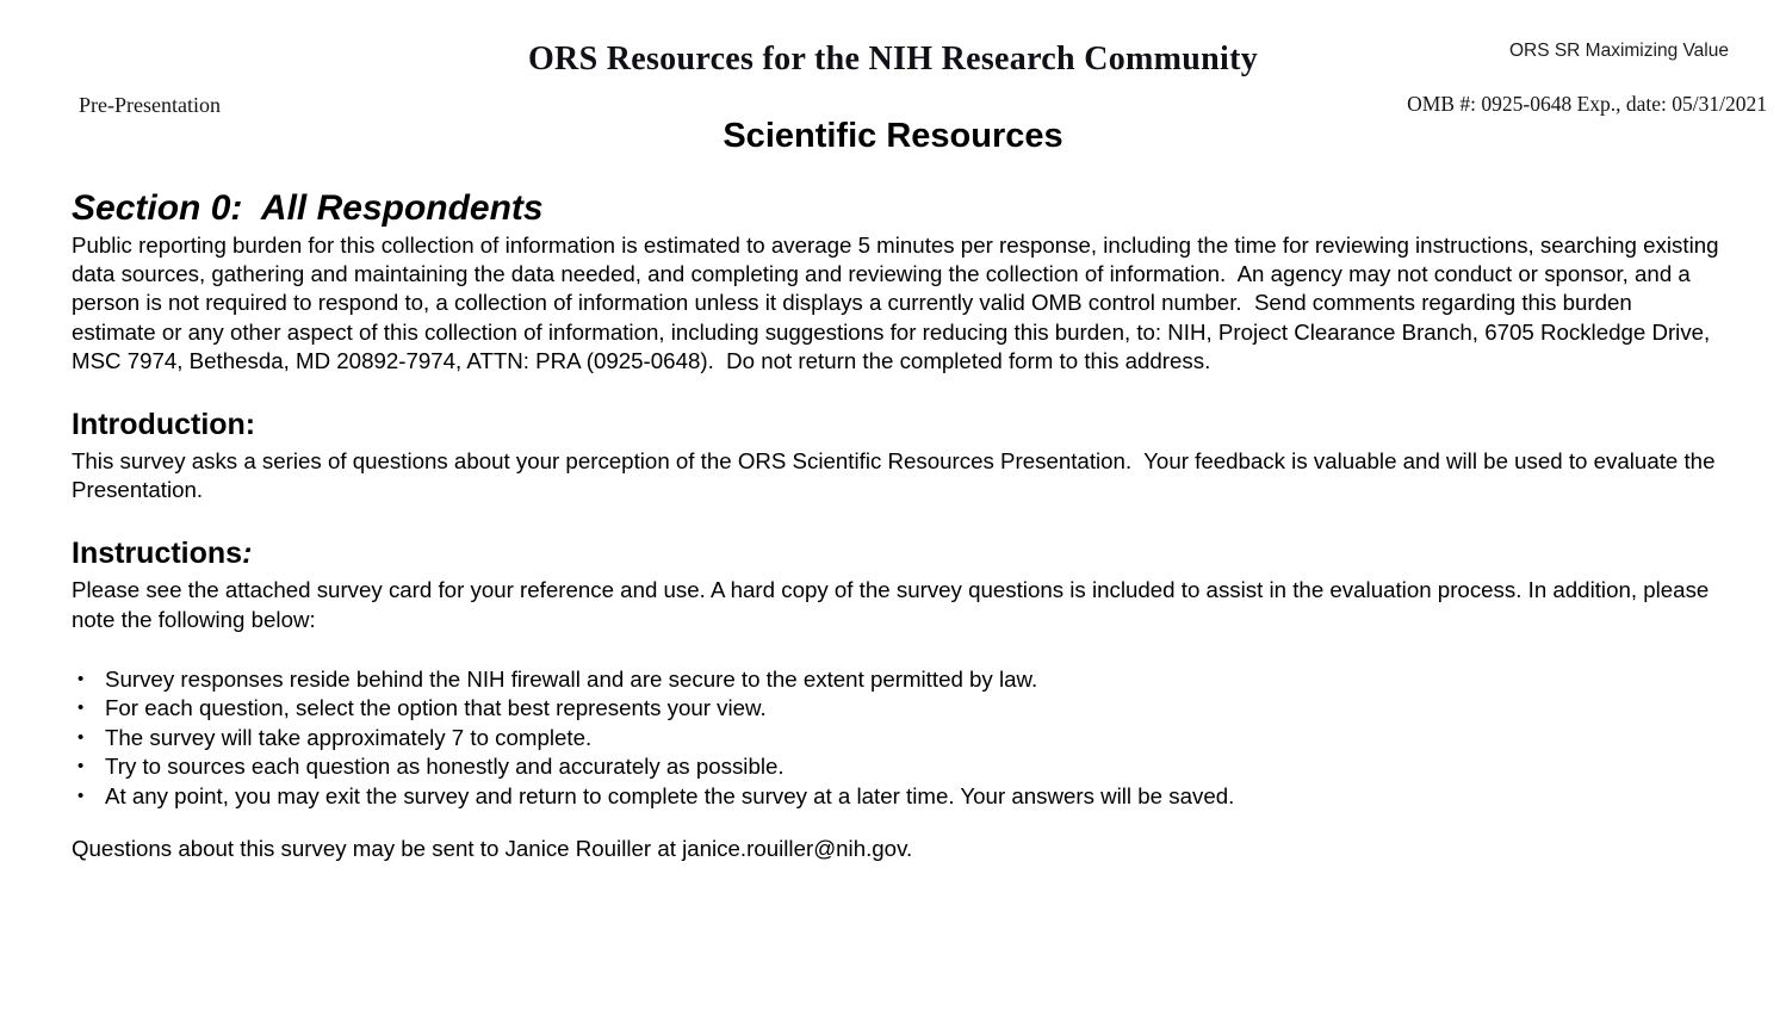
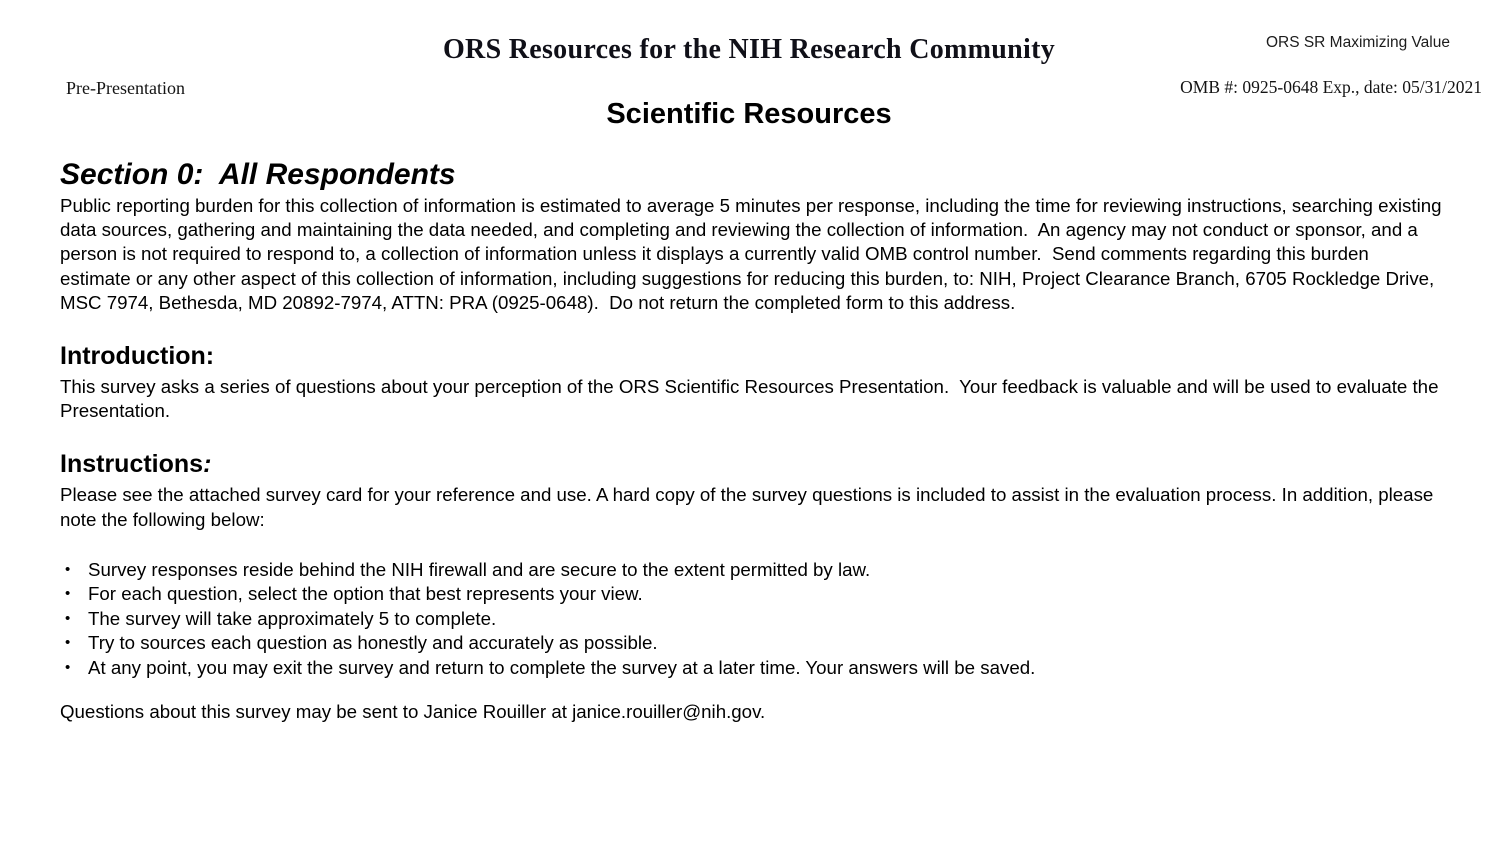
  ORS Resources for the NIH Research Community
  ORS SR Maximizing Value
  Pre-Presentation
  OMB #: 0925-0648 Exp., date: 05/31/2021
  Scientific Resources
  Section 0: All Respondents
  Public reporting burden for this collection of information is estimated to average 5 minutes per response, including the time for reviewing instructions, searching existing data sources, gathering and maintaining the data needed, and completing and reviewing the collection of information. An agency may not conduct or sponsor, and a person is not required to respond to, a collection of information unless it displays a currently valid OMB control number. Send comments regarding this burden estimate or any other aspect of this collection of information, including suggestions for reducing this burden, to: NIH, Project Clearance Branch, 6705 Rockledge Drive, MSC 7974, Bethesda, MD 20892-7974, ATTN: PRA (0925-0648). Do not return the completed form to this address.
  Introduction:
  This survey asks a series of questions about your perception of the ORS Scientific Resources Presentation. Your feedback is valuable and will be used to evaluate the Presentation.
  Instructions:
  Please see the attached survey card for your reference and use. A hard copy of the survey questions is included to assist in the evaluation process. In addition, please note the following below:
  •
  Survey responses reside behind the NIH firewall and are secure to the extent permitted by law.
  •
  For each question, select the option that best represents your view.
  •
- The survey will take approximately 7 to complete.
+ The survey will take approximately 5 to complete.
  •
  Try to sources each question as honestly and accurately as possible.
  •
  At any point, you may exit the survey and return to complete the survey at a later time. Your answers will be saved.
  Questions about this survey may be sent to Janice Rouiller at janice.rouiller@nih.gov.
